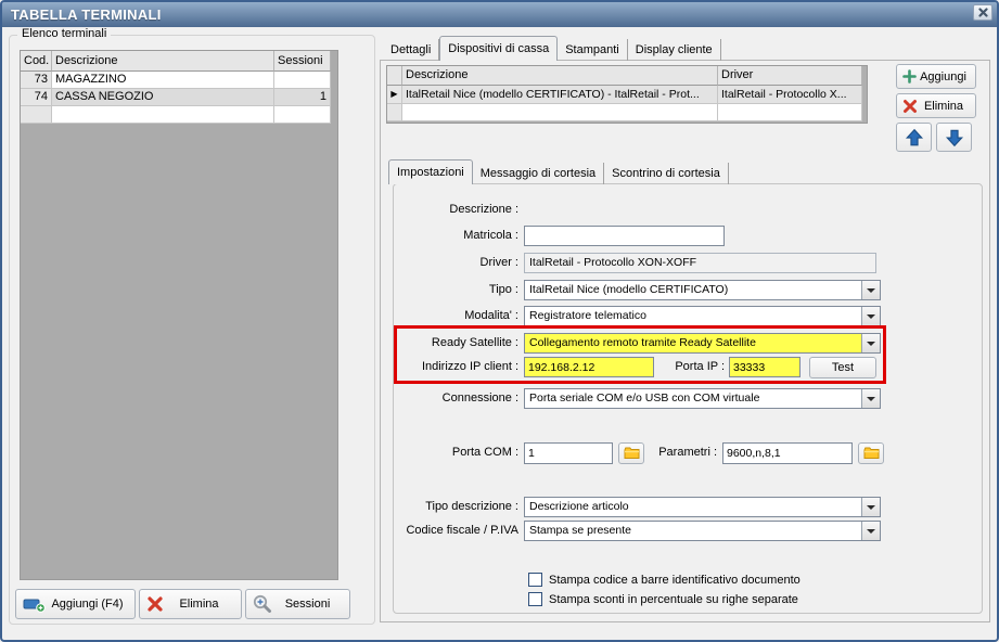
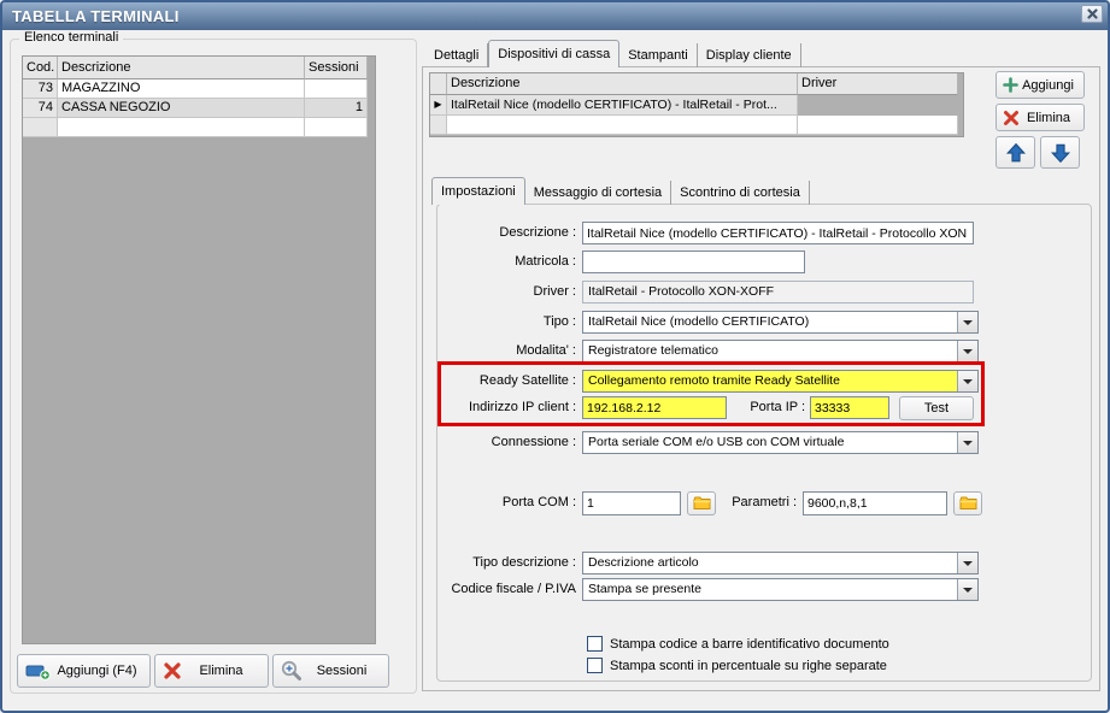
  TABELLA TERMINALI
  Elenco terminali
  Cod.
  Descrizione
  Sessioni
  73
  MAGAZZINO
  74
  CASSA NEGOZIO
  1
  Aggiungi (F4)
  Elimina
  Sessioni
  Dettagli
  Dispositivi di cassa
  Stampanti
  Display cliente
  Descrizione
  Driver
  ▶
  ItalRetail Nice (modello CERTIFICATO) - ItalRetail - Prot...
- ItalRetail - Protocollo X...
  Aggiungi
  Elimina
  Impostazioni
  Messaggio di cortesia
  Scontrino di cortesia
  Descrizione :
+ ItalRetail Nice (modello CERTIFICATO) - ItalRetail - Protocollo XON
  Matricola :
  Driver :
  ItalRetail - Protocollo XON-XOFF
  Tipo :
  ItalRetail Nice (modello CERTIFICATO)
  Modalita' :
  Registratore telematico
  Ready Satellite :
  Collegamento remoto tramite Ready Satellite
  Indirizzo IP client :
  192.168.2.12
  Porta IP :
  33333
  Test
  Connessione :
  Porta seriale COM e/o USB con COM virtuale
  Porta COM :
  1
  Parametri :
  9600,n,8,1
  Tipo descrizione :
  Descrizione articolo
  Codice fiscale / P.IVA
  Stampa se presente
  Stampa codice a barre identificativo documento
  Stampa sconti in percentuale su righe separate
